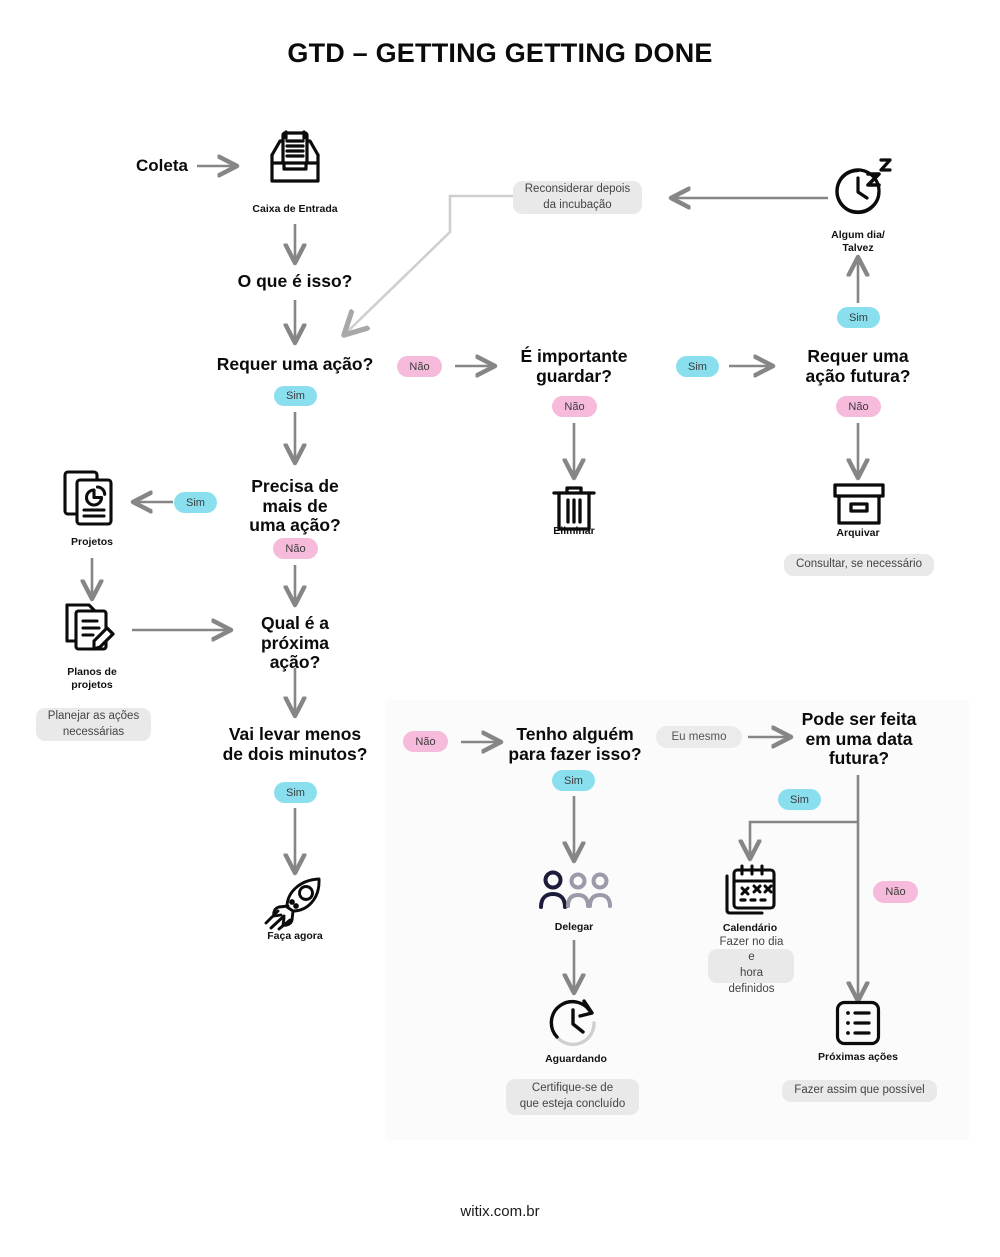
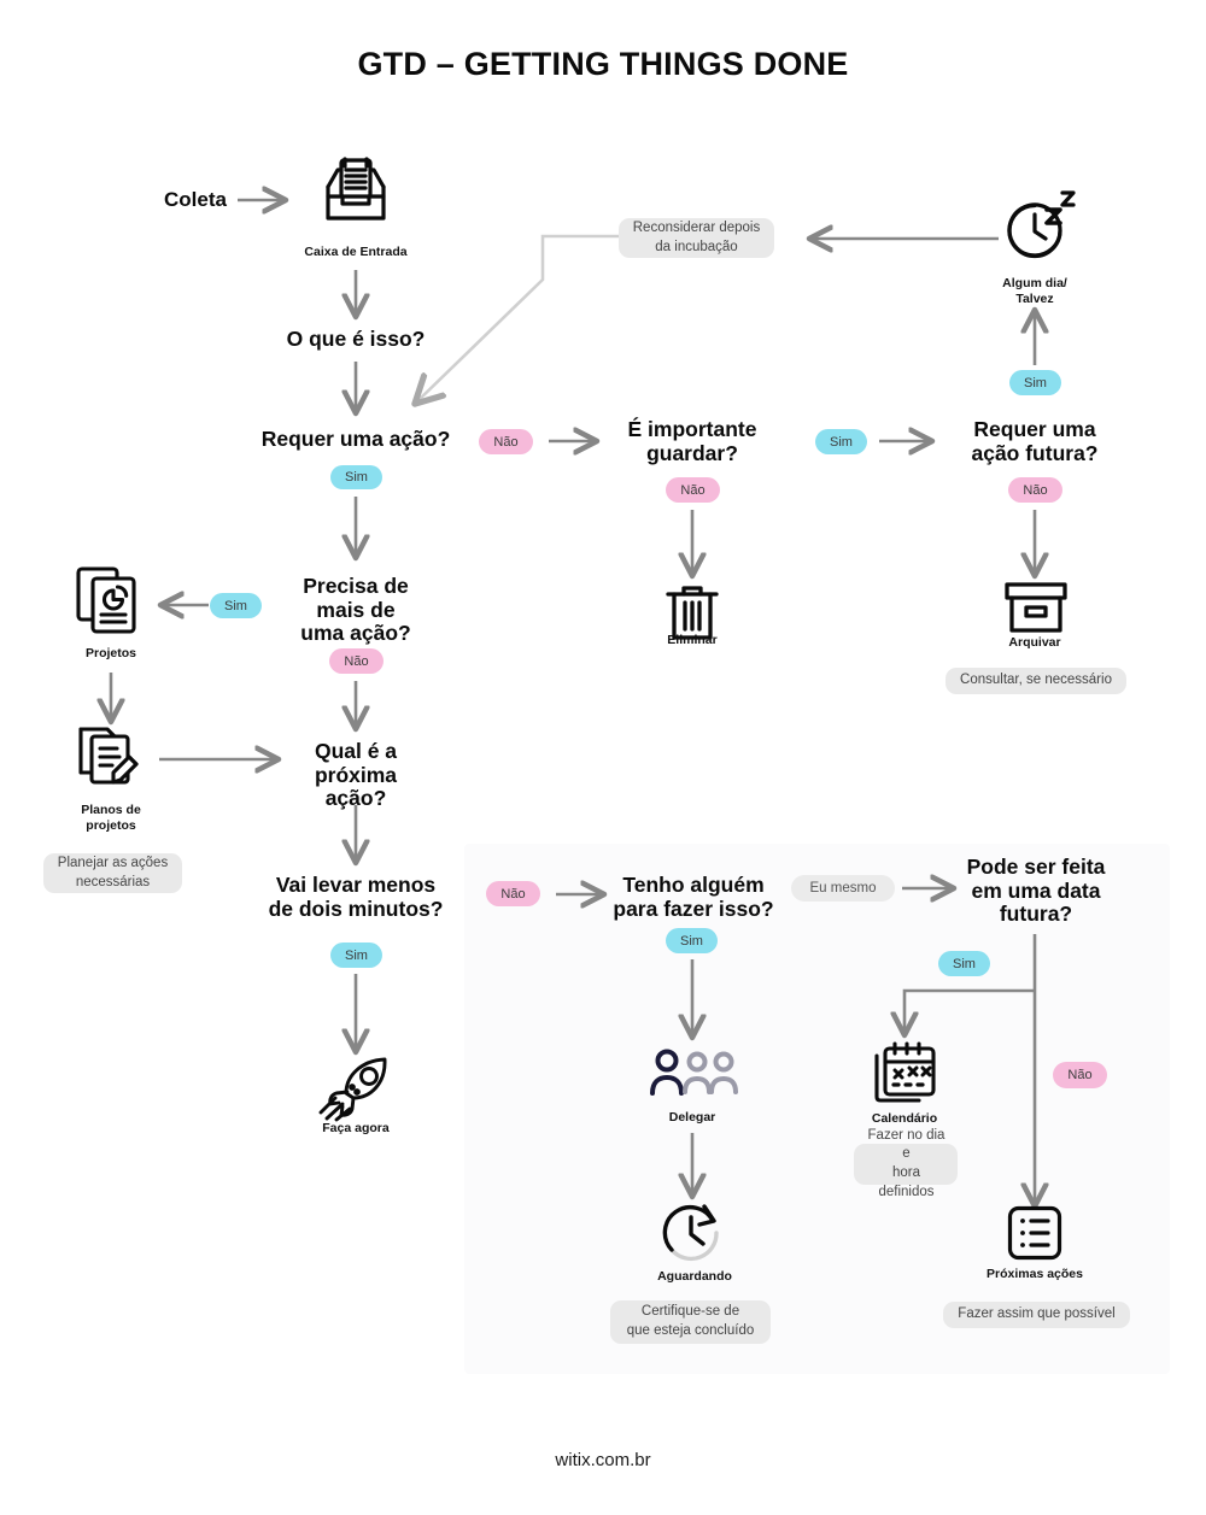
- GTD – GETTING GETTING DONE
+ GTD – GETTING THINGS DONE
  witix.com.br
  Coleta
  Caixa de Entrada
  Algum dia/
  Talvez
  Eliminar
  Arquivar
  Projetos
  Planos de
  projetos
  Faça agora
  Delegar
  Aguardando
  Calendário
  Próximas ações
  O que é isso?
  Requer uma ação?
  É importante
  guardar?
  Requer uma
  ação futura?
  Precisa de
  mais de
  uma ação?
  Qual é a
  próxima
  ação?
  Vai levar menos
  de dois minutos?
  Tenho alguém
  para fazer isso?
  Pode ser feita
  em uma data
  futura?
  Sim
  Não
  Não
  Sim
  Não
  Sim
  Sim
  Não
  Sim
  Não
  Sim
  Eu mesmo
  Sim
  Não
  Reconsiderar depois
  da incubação
  Consultar, se necessário
  Planejar as ações
  necessárias
  Certifique-se de
  que esteja concluído
  Fazer no dia e
  hora definidos
  Fazer assim que possível
